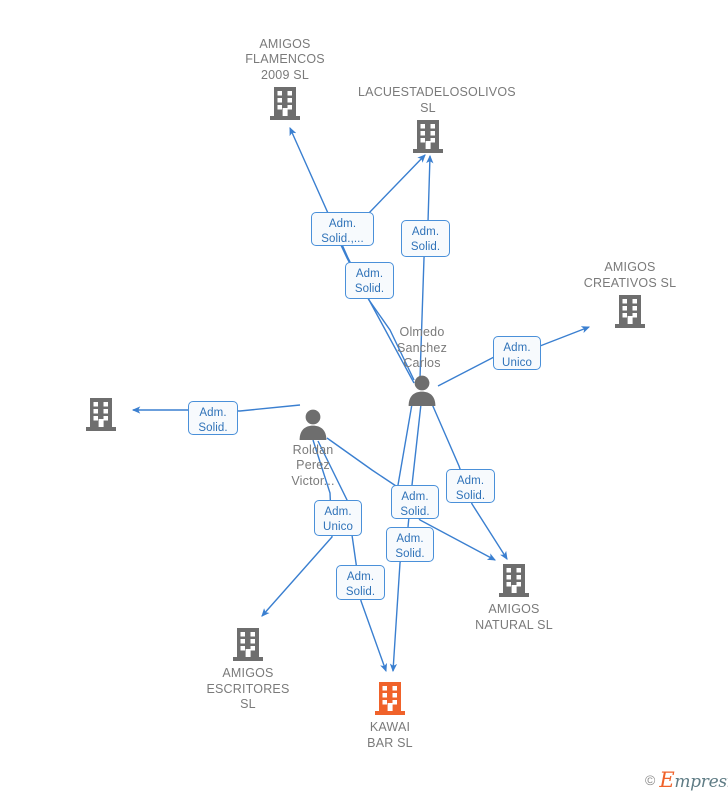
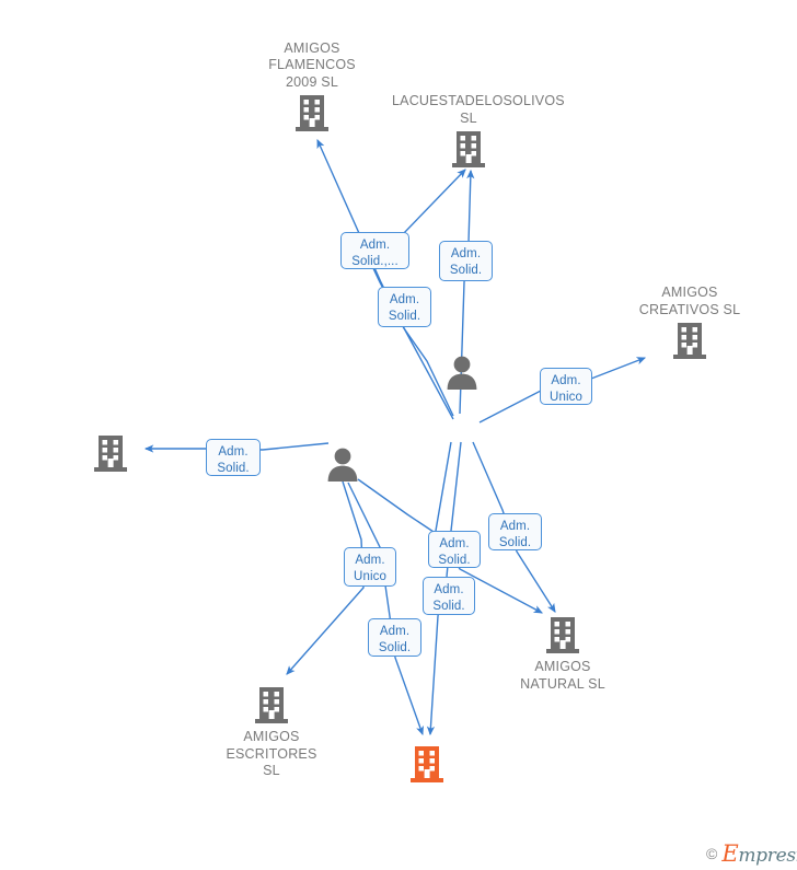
  AMIGOS
  FLAMENCOS
  2009 SL
  LACUESTADELOSOLIVOS
  SL
  AMIGOS
  CREATIVOS SL
  AMIGOS
  NATURAL SL
  AMIGOS
  ESCRITORES
  SL
- KAWAI
- BAR SL
- Olmedo
- Sanchez
- Carlos
- Roldan
- Perez
- Victor...
  Adm.
  Solid.,...
  Adm.
  Solid.
  Adm.
  Solid.
  Adm.
  Unico
  Adm.
  Solid.
  Adm.
  Solid.
  Adm.
  Unico
  Adm.
  Solid.
  Adm.
  Solid.
  Adm.
  Solid.
  ©
  Empres
